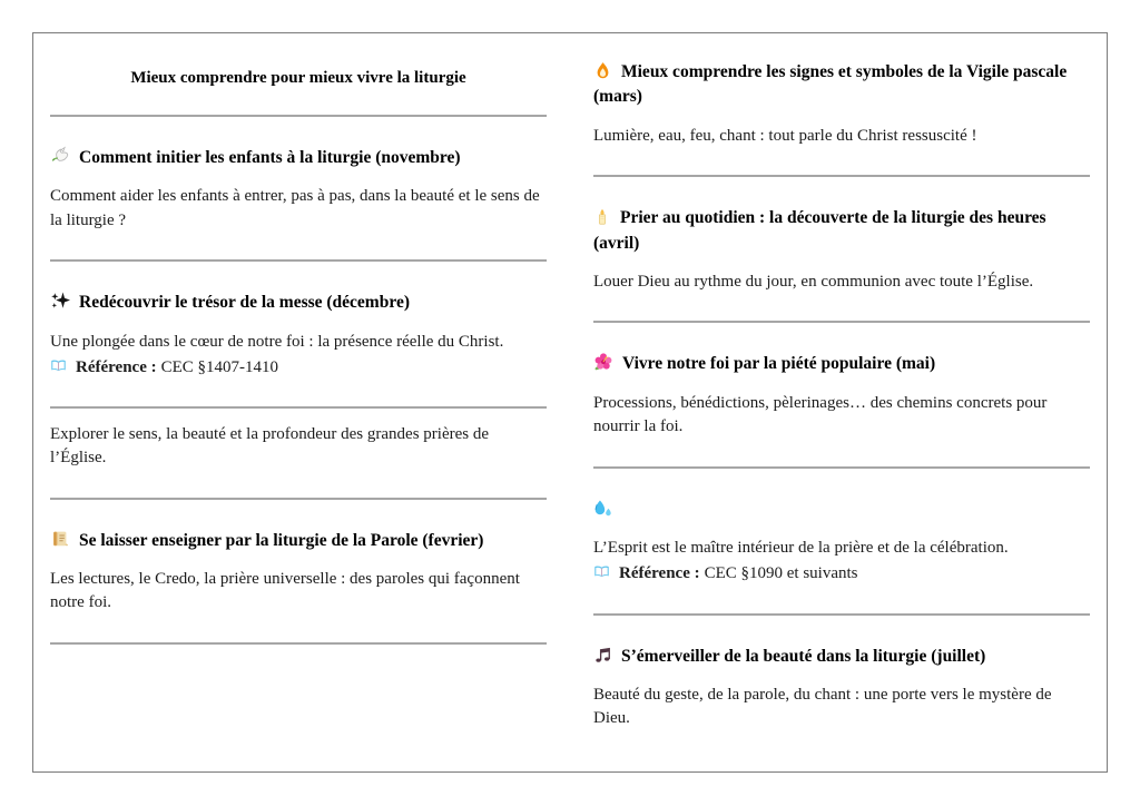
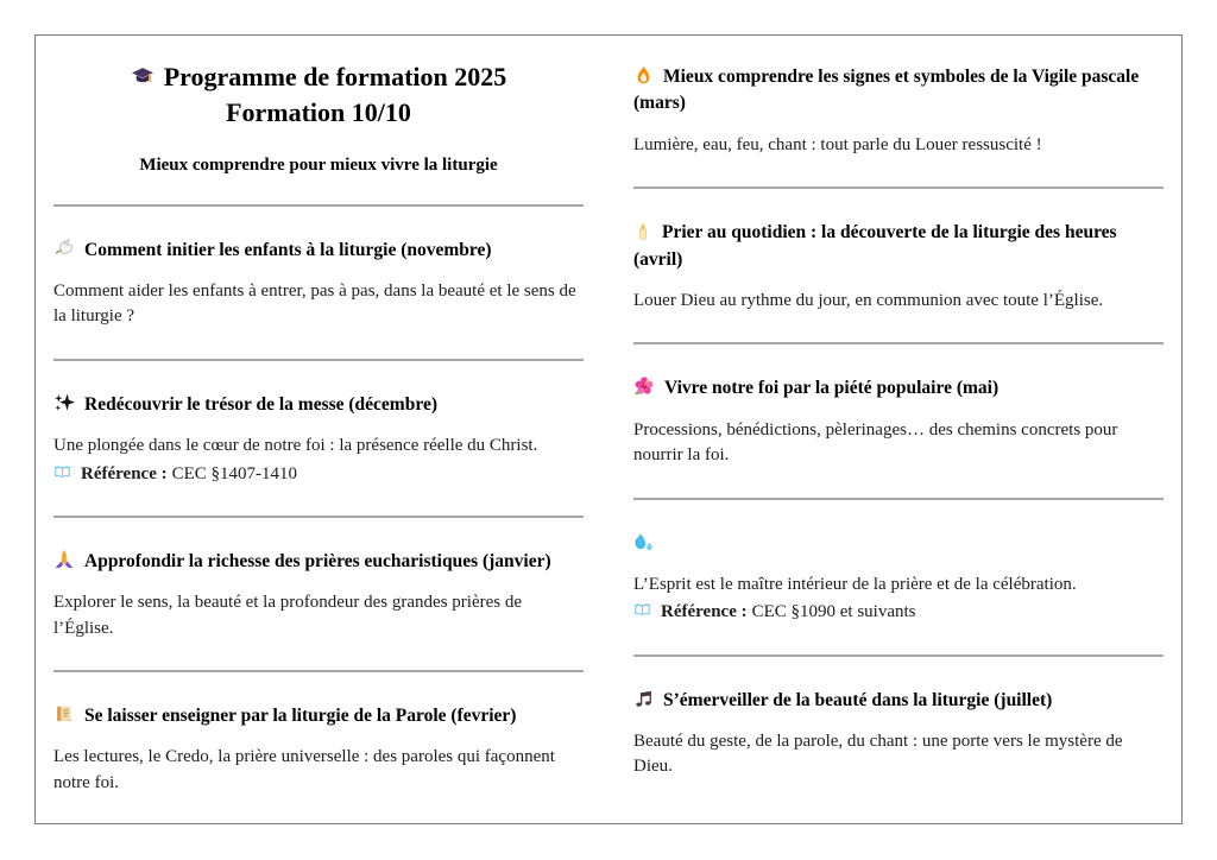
+ Programme de formation 2025
+ Formation 10/10
  Mieux comprendre pour mieux vivre la liturgie
  Comment initier les enfants à la liturgie (novembre)
  Comment aider les enfants à entrer, pas à pas, dans la beauté et le sens de la liturgie ?
  Redécouvrir le trésor de la messe (décembre)
  Une plongée dans le cœur de notre foi : la présence réelle du Christ.
  Référence : CEC §1407-1410
+ Approfondir la richesse des prières eucharistiques (janvier)
  Explorer le sens, la beauté et la profondeur des grandes prières de l’Église.
  Se laisser enseigner par la liturgie de la Parole (fevrier)
  Les lectures, le Credo, la prière universelle : des paroles qui façonnent notre foi.
  Mieux comprendre les signes et symboles de la Vigile pascale (mars)
- Lumière, eau, feu, chant : tout parle du Christ ressuscité !
+ Lumière, eau, feu, chant : tout parle du Louer ressuscité !
  Prier au quotidien : la découverte de la liturgie des heures (avril)
  Louer Dieu au rythme du jour, en communion avec toute l’Église.
  Vivre notre foi par la piété populaire (mai)
  Processions, bénédictions, pèlerinages… des chemins concrets pour nourrir la foi.
  L’Esprit est le maître intérieur de la prière et de la célébration.
  Référence : CEC §1090 et suivants
  S’émerveiller de la beauté dans la liturgie (juillet)
  Beauté du geste, de la parole, du chant : une porte vers le mystère de Dieu.
